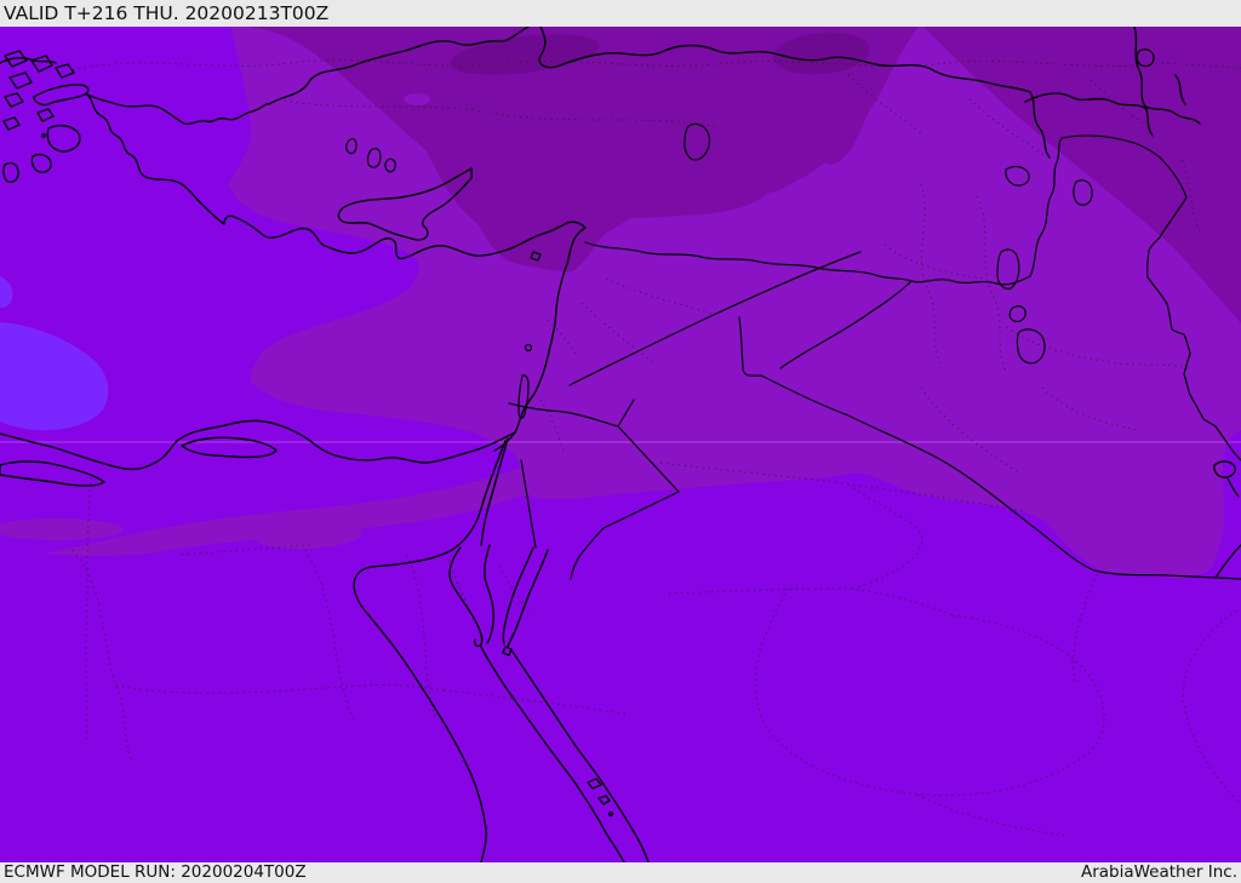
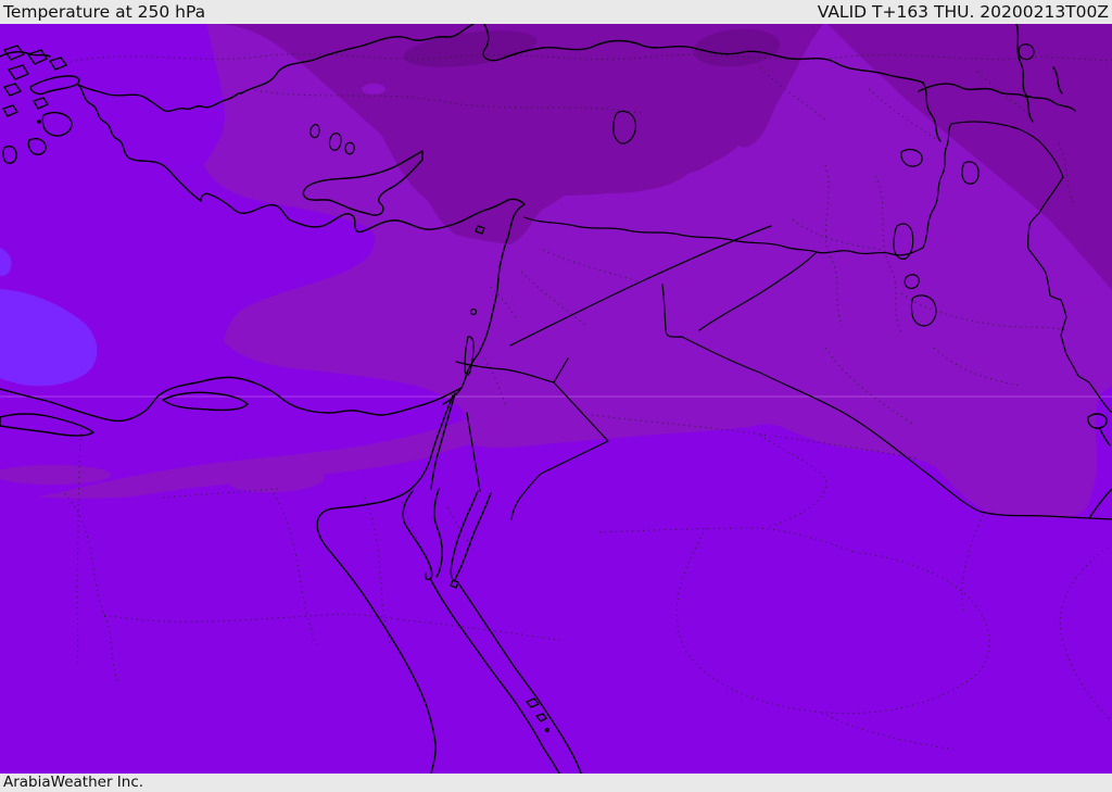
+ Temperature at 250 hPa
- VALID T+216 THU. 20200213T00Z
+ VALID T+163 THU. 20200213T00Z
- ECMWF MODEL RUN: 20200204T00Z
  ArabiaWeather Inc.
